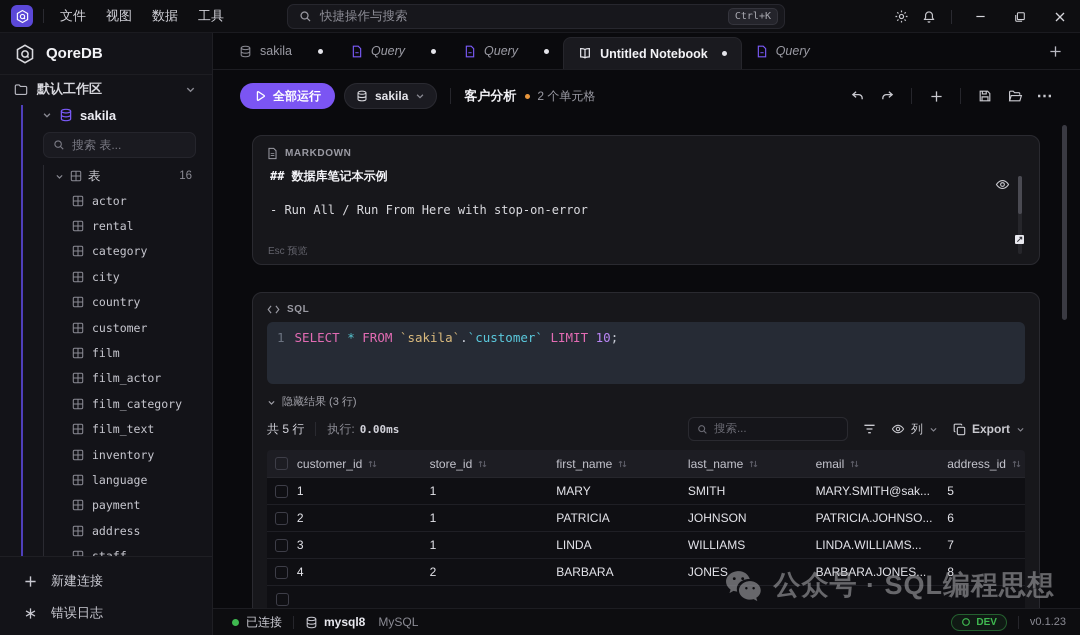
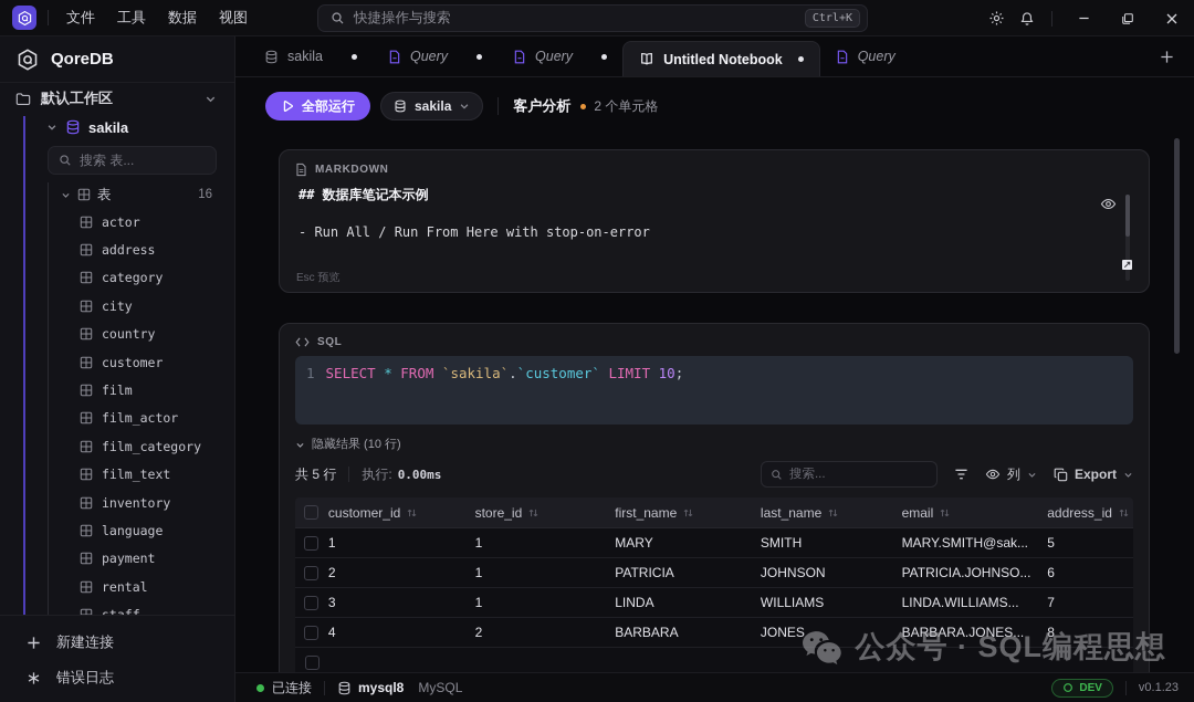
  文件
- 视图
+ 工具
  数据
- 工具
+ 视图
  快捷操作与搜索
  Ctrl+K
  QoreDB
  默认工作区
  sakila
  搜索 表...
  表
  16
  actor
- rental
+ address
  category
  city
  country
  customer
  film
  film_actor
  film_category
  film_text
  inventory
  language
  payment
- address
+ rental
  新建连接
  错误日志
  sakila
  Query
  Query
  Untitled Notebook
  Query
  全部运行
  sakila
  客户分析
  2 个单元格
- ⋯
  MARKDOWN
  ## 数据库笔记本示例
  - Run All / Run From Here with stop-on-error
  Esc 预览
  SQL
  1
  SELECT * FROM `sakila`.`customer` LIMIT 10;
- 隐藏结果 (3 行)
+ 隐藏结果 (10 行)
  共 5 行
  执行:
  0.00ms
  搜索...
  列
  Export
  customer_id
  store_id
  first_name
  last_name
  email
  address_id
  1
  1
  MARY
  SMITH
  MARY.SMITH@sak...
  5
  2
  1
  PATRICIA
  JOHNSON
  PATRICIA.JOHNSO...
  6
  3
  1
  LINDA
  WILLIAMS
  LINDA.WILLIAMS...
  7
  4
  2
  BARBARA
  JONES
  BARBARA.JONES...
  8
  公众号 · SQL编程思想
  已连接
  mysql8
  MySQL
  DEV
  v0.1.23
